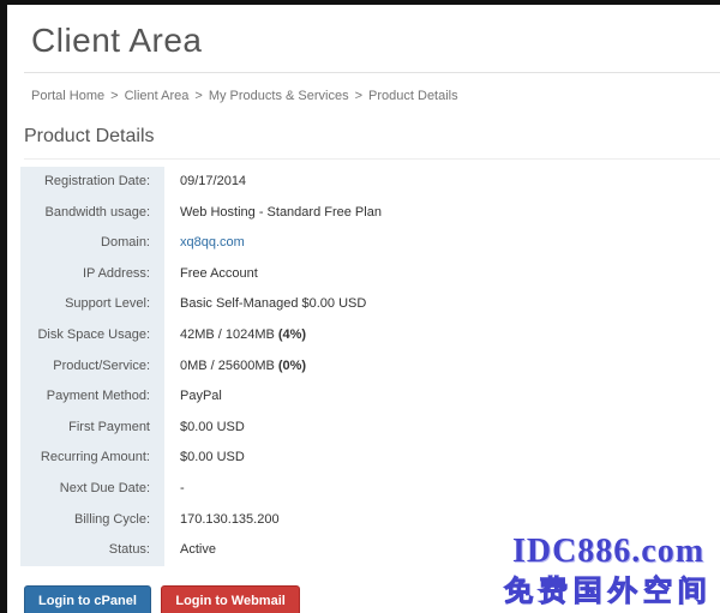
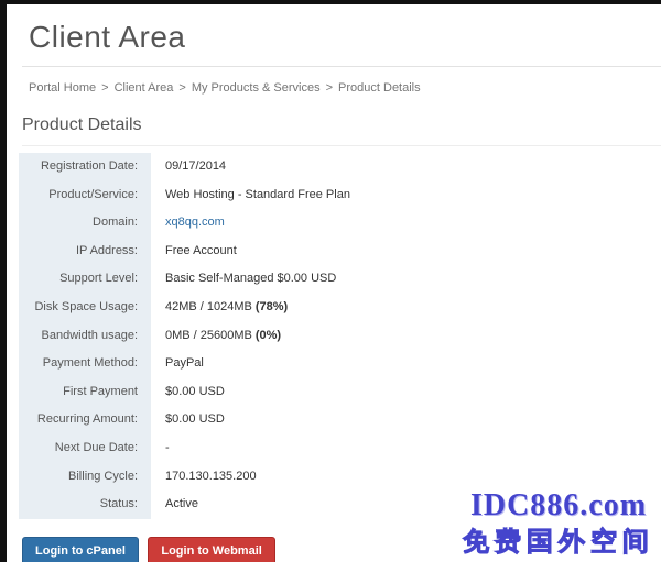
  Client Area
  Portal Home > Client Area > My Products & Services > Product Details
  Product Details
  Registration Date:
  09/17/2014
- Bandwidth usage:
+ Product/Service:
  Web Hosting - Standard Free Plan
  Domain:
  xq8qq.com
  IP Address:
  Free Account
  Support Level:
  Basic Self-Managed $0.00 USD
  Disk Space Usage:
- 42MB / 1024MB (4%)
+ 42MB / 1024MB (78%)
- Product/Service:
+ Bandwidth usage:
  0MB / 25600MB (0%)
  Payment Method:
  PayPal
  $0.00 USD
  Recurring Amount:
  $0.00 USD
  Next Due Date:
  -
  Billing Cycle:
  170.130.135.200
  Status:
  Active
  Login to cPanel Login to Webmail
  IDC886.com
  免费国外空间
